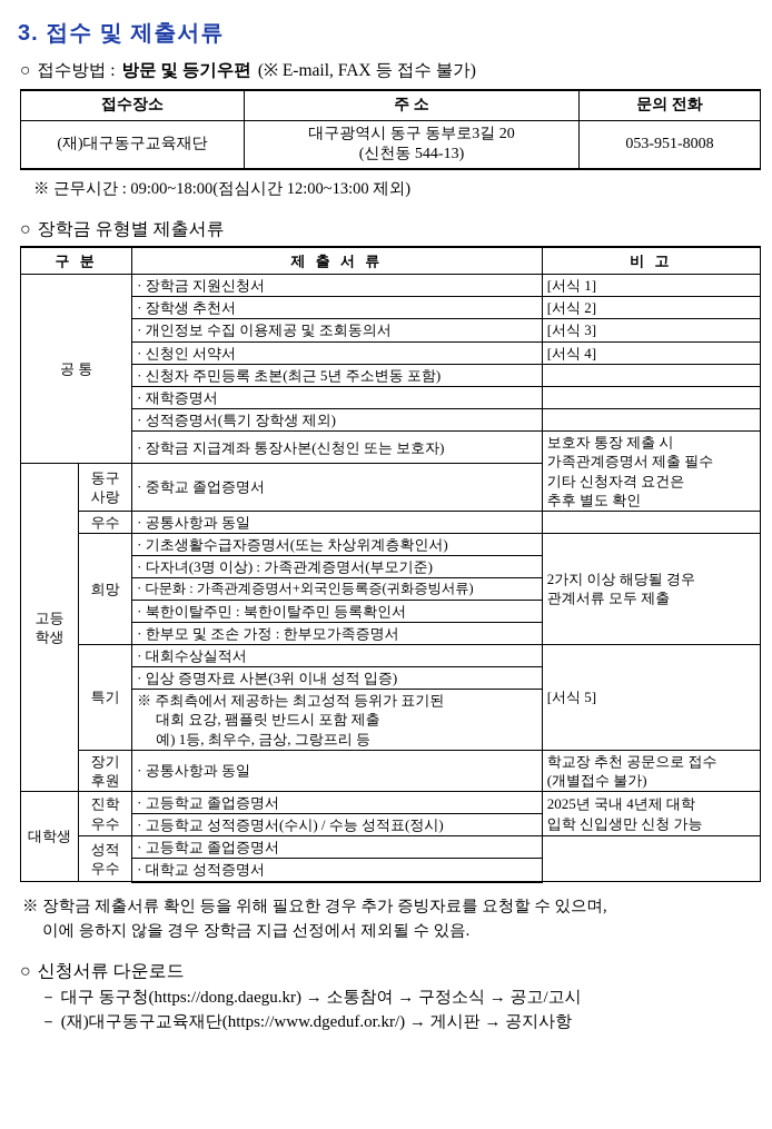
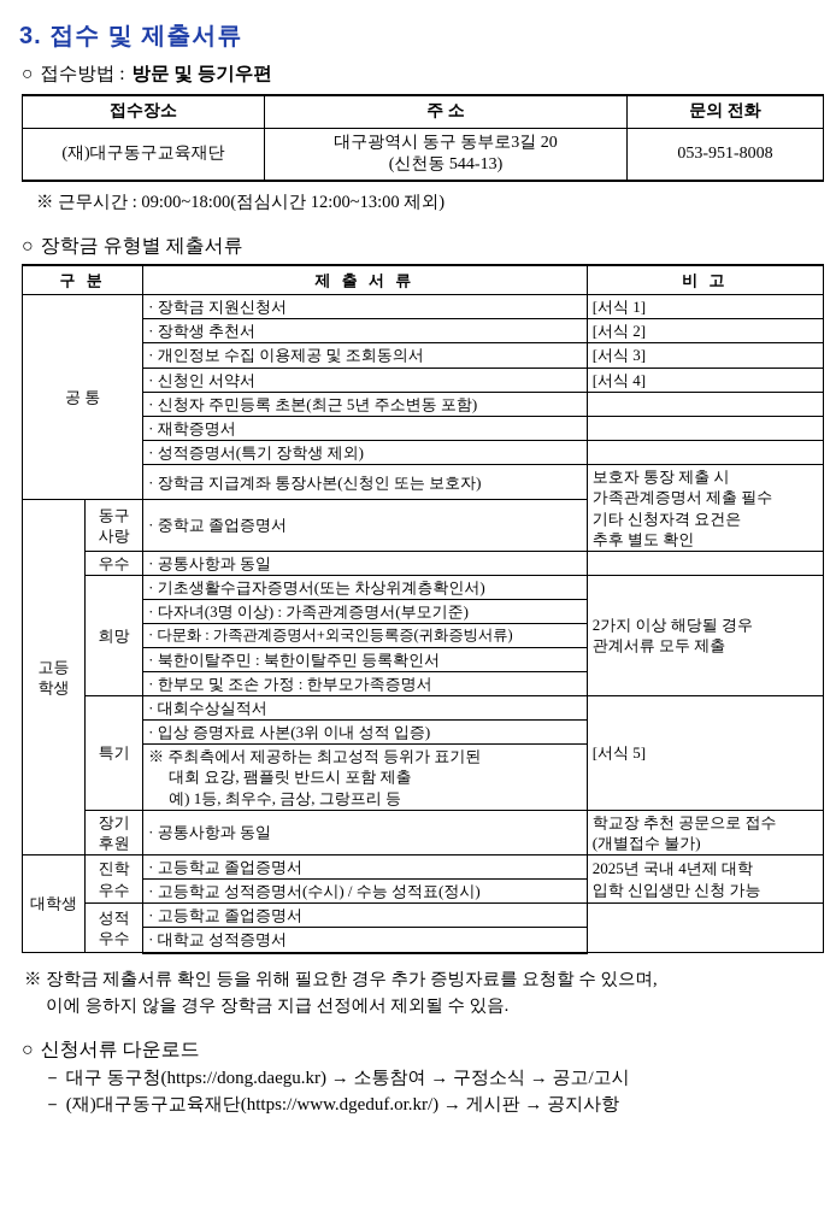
  3. 접수 및 제출서류
  ○
  접수방법 :
  방문 및 등기우편
- (※ E-mail, FAX 등 접수 불가)
  접수장소	주 소	문의 전화
  (재)대구동구교육재단	대구광역시 동구 동부로3길 20 (신천동 544-13)	053-951-8008
  ※ 근무시간 : 09:00~18:00(점심시간 12:00~13:00 제외)
  ○
  장학금 유형별 제출서류
  구 분	제 출 서 류	비 고
  공 통	장학금 지원신청서	[서식 1]
  장학생 추천서	[서식 2]
  개인정보 수집 이용제공 및 조회동의서	[서식 3]
  신청인 서약서	[서식 4]
  신청자 주민등록 초본(최근 5년 주소변동 포함)
  재학증명서
  성적증명서(특기 장학생 제외)
  장학금 지급계좌 통장사본(신청인 또는 보호자)	보호자 통장 제출 시 가족관계증명서 제출 필수 기타 신청자격 요건은 추후 별도 확인
  고등 학생	동구 사랑	중학교 졸업증명서
  우수	공통사항과 동일
  희망	기초생활수급자증명서(또는 차상위계층확인서)	2가지 이상 해당될 경우 관계서류 모두 제출
  다자녀(3명 이상) : 가족관계증명서(부모기준)
  다문화 : 가족관계증명서+외국인등록증(귀화증빙서류)
  북한이탈주민 : 북한이탈주민 등록확인서
  한부모 및 조손 가정 : 한부모가족증명서
  특기	대회수상실적서	[서식 5]
  입상 증명자료 사본(3위 이내 성적 입증)
  ※ 주최측에서 제공하는 최고성적 등위가 표기된 대회 요강, 팸플릿 반드시 포함 제출 예) 1등, 최우수, 금상, 그랑프리 등
  장기 후원	공통사항과 동일	학교장 추천 공문으로 접수 (개별접수 불가)
  대학생	진학 우수	고등학교 졸업증명서	2025년 국내 4년제 대학 입학 신입생만 신청 가능
  고등학교 성적증명서(수시) / 수능 성적표(정시)
  성적 우수	고등학교 졸업증명서
  대학교 성적증명서
  ※ 장학금 제출서류 확인 등을 위해 필요한 경우 추가 증빙자료를 요청할 수 있으며,
  이에 응하지 않을 경우 장학금 지급 선정에서 제외될 수 있음.
  ○
  신청서류 다운로드
  － 대구 동구청(https://dong.daegu.kr) → 소통참여 → 구정소식 → 공고/고시
  － (재)대구동구교육재단(https://www.dgeduf.or.kr/) → 게시판 → 공지사항
